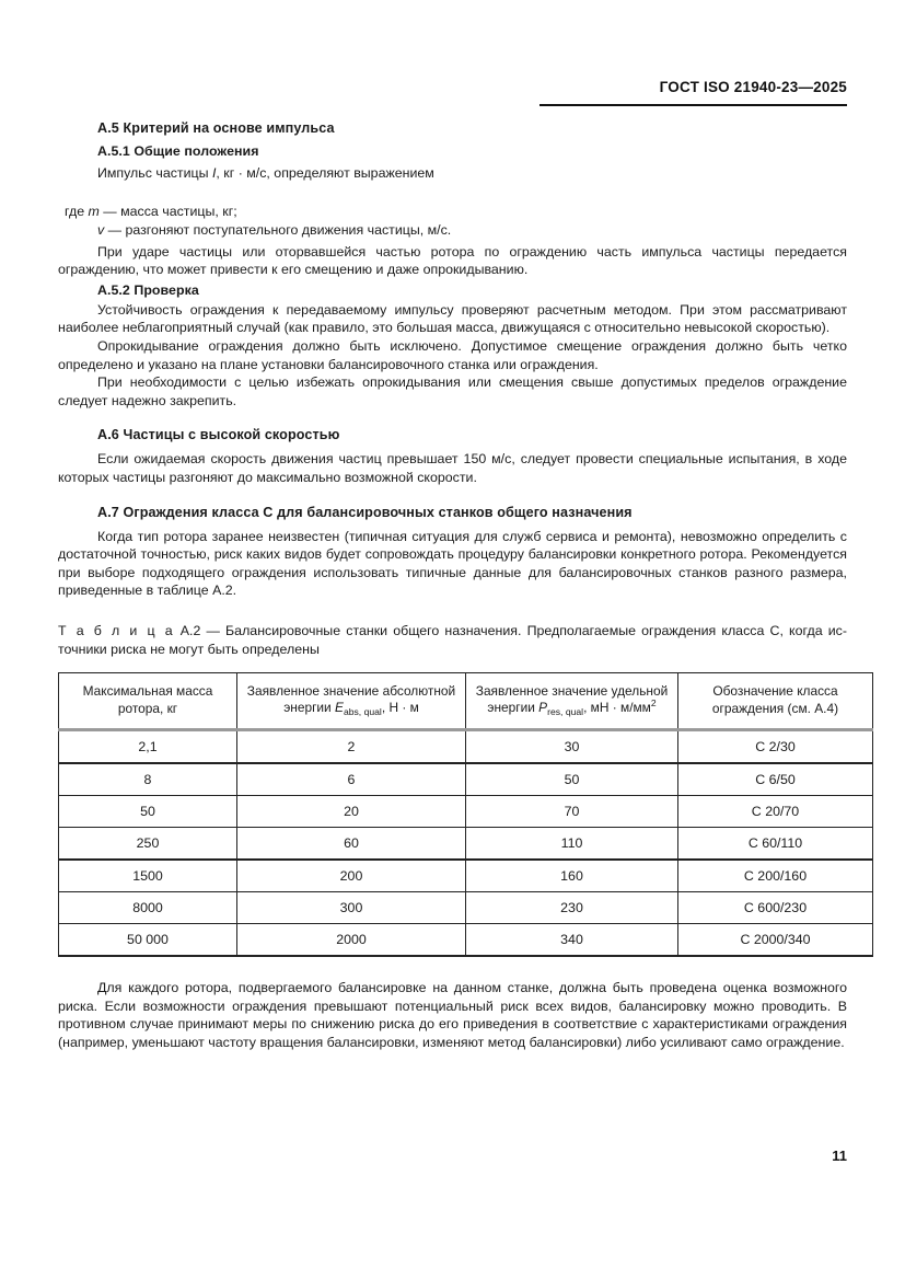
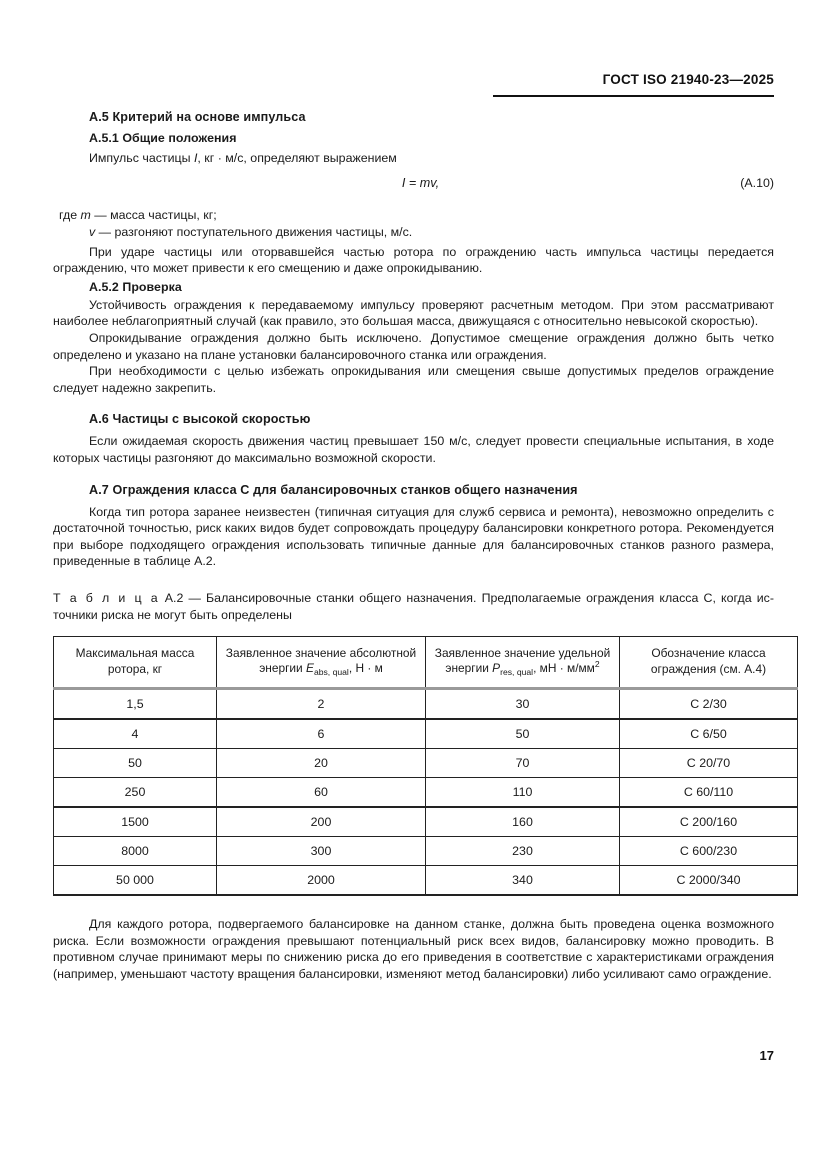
  ГОСТ ISO 21940-23—2025
  A.5 Критерий на основе импульса
  A.5.1 Общие положения
  Импульс частицы I, кг · м/с, определяют выражением
+ I = mv,
+ (A.10)
  где m — масса частицы, кг;
  v — разгоняют поступательного движения частицы, м/с.
  При ударе частицы или оторвавшейся частью ротора по ограждению часть импульса частицы передается ограждению, что может привести к его смещению и даже опрокидыванию.
  A.5.2 Проверка
  Устойчивость ограждения к передаваемому импульсу проверяют расчетным методом. При этом рассматри­вают наиболее неблагоприятный случай (как правило, это большая масса, движущаяся с относительно невысокой скоростью).
  Опрокидывание ограждения должно быть исключено. Допустимое смещение ограждения должно быть четко определено и указано на плане установки балансировочного станка или ограждения.
  При необходимости с целью избежать опрокидывания или смещения свыше допустимых пределов огражде­ние следует надежно закрепить.
  A.6 Частицы с высокой скоростью
  Если ожидаемая скорость движения частиц превышает 150 м/с, следует провести специальные испытания, в ходе которых частицы разгоняют до максимально возможной скорости.
  A.7 Ограждения класса C для балансировочных станков общего назначения
  Когда тип ротора заранее неизвестен (типичная ситуация для служб сервиса и ремонта), невозможно опре­делить с достаточной точностью, риск каких видов будет сопровождать процедуру балансировки конкретного ро­тора. Рекомендуется при выборе подходящего ограждения использовать типичные данные для балансировочных станков разного размера, приведенные в таблице A.2.
  Т а б л и ц а A.2 — Балансировочные станки общего назначения. Предполагаемые ограждения класса C, когда ис­очники риска не могут быть определены
  Максимальная масса ротора, кг	Заявленное значение абсолютной энергии Eabs, qual, Н · м	Заявленное значение удельной энергии Pres, qual, мН · м/мм2	Обозначение класса ограждения (см. A.4)
- 2,1	2	30	C 2/30
+ 1,5	2	30	C 2/30
- 8	6	50	C 6/50
+ 4	6	50	C 6/50
  50	20	70	C 20/70
  250	60	110	C 60/110
  1500	200	160	C 200/160
  8000	300	230	C 600/230
  50 000	2000	340	C 2000/340
  Для каждого ротора, подвергаемого балансировке на данном станке, должна быть проведена оценка воз­можного риска. Если возможности ограждения превышают потенциальный риск всех видов, балансировку можно проводить. В противном случае принимают меры по снижению риска до его приведения в соответствие с харак­теристиками ограждения (например, уменьшают частоту вращения балансировки, изменяют метод балансировки) либо усиливают само ограждение.
- 11
+ 17
